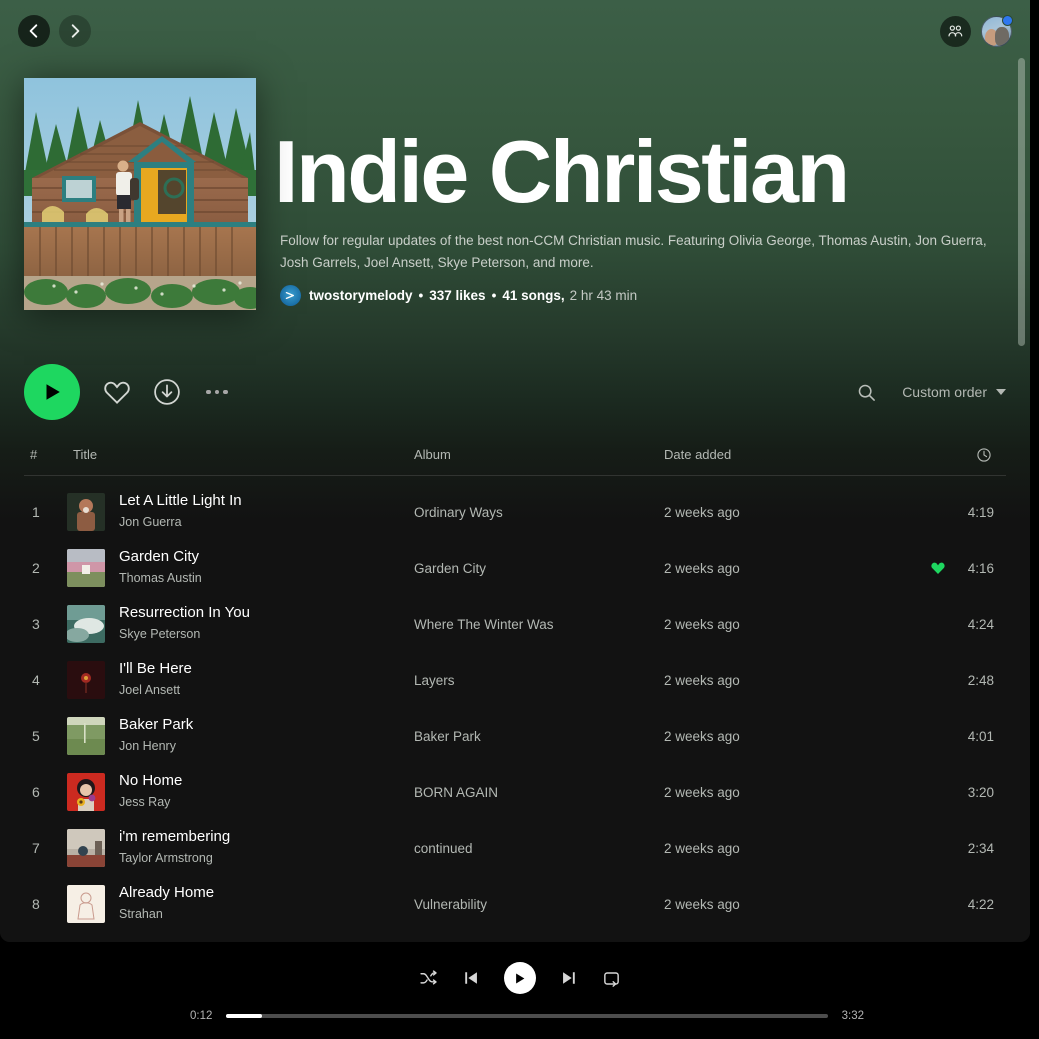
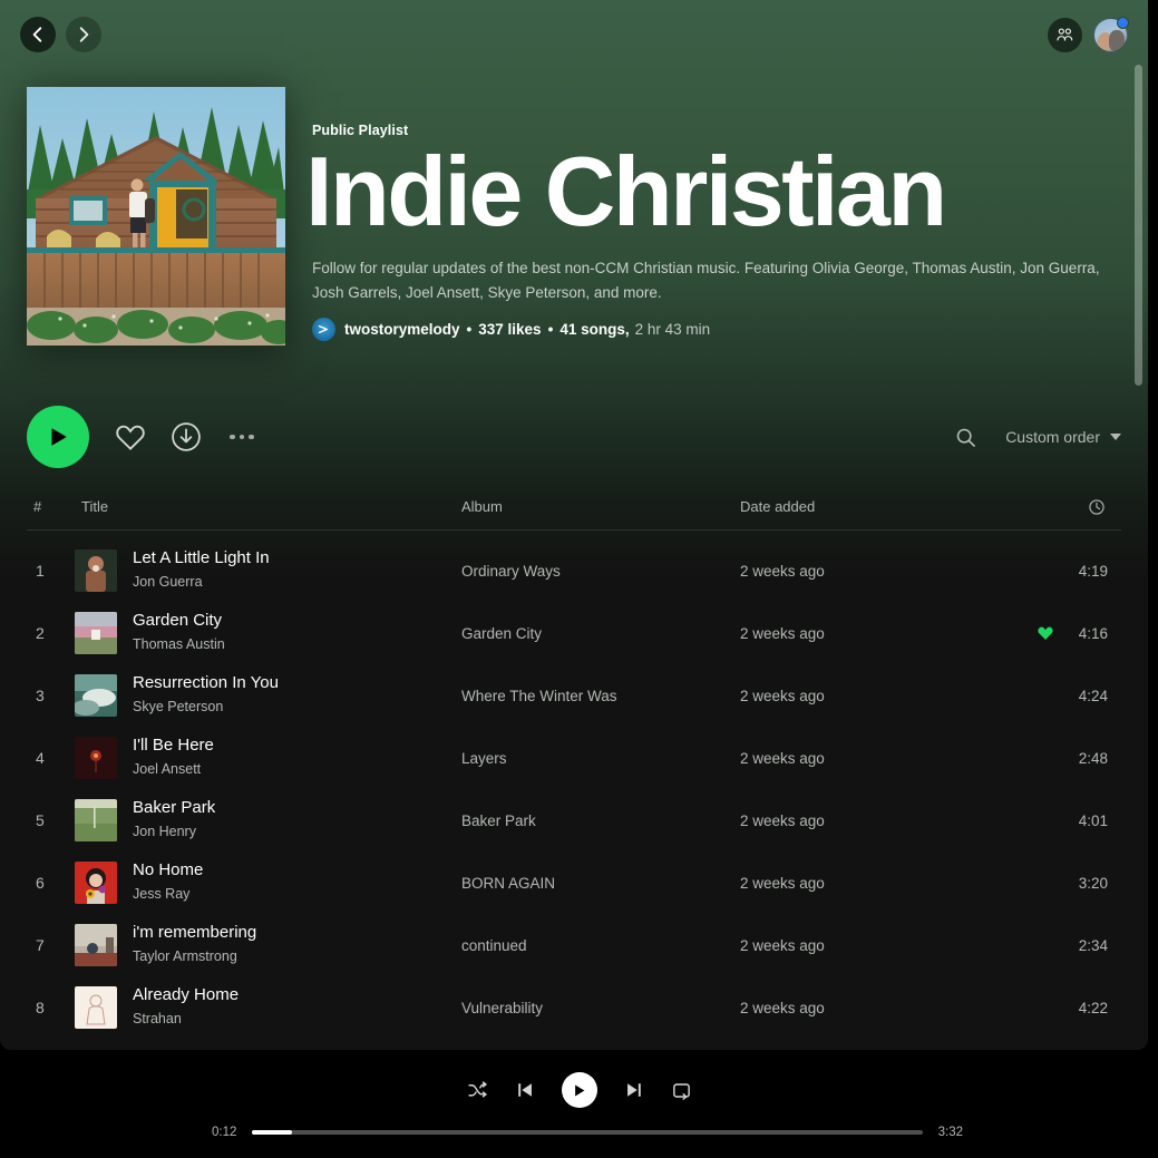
+ Public Playlist
  Indie Christian
  Follow for regular updates of the best non-CCM Christian music. Featuring Olivia George, Thomas Austin, Jon Guerra, Josh Garrels, Joel Ansett, Skye Peterson, and more.
  twostorymelody
  •
  337 likes
  •
  41 songs,
  2 hr 43 min
  Custom order
  #
  Title
  Album
  Date added
  1
  Let A Little Light In
  Jon Guerra
  Ordinary Ways
  2 weeks ago
  4:19
  2
  Garden City
  Thomas Austin
  Garden City
  2 weeks ago
  4:16
  3
  Resurrection In You
  Skye Peterson
  Where The Winter Was
  2 weeks ago
  4:24
  4
  I'll Be Here
  Joel Ansett
  Layers
  2 weeks ago
  2:48
  5
  Baker Park
  Jon Henry
  Baker Park
  2 weeks ago
  4:01
  6
  No Home
  Jess Ray
  BORN AGAIN
  2 weeks ago
  3:20
  7
  i'm remembering
  Taylor Armstrong
  continued
  2 weeks ago
  2:34
  8
  Already Home
  Strahan
  Vulnerability
  2 weeks ago
  4:22
  0:12
  3:32
